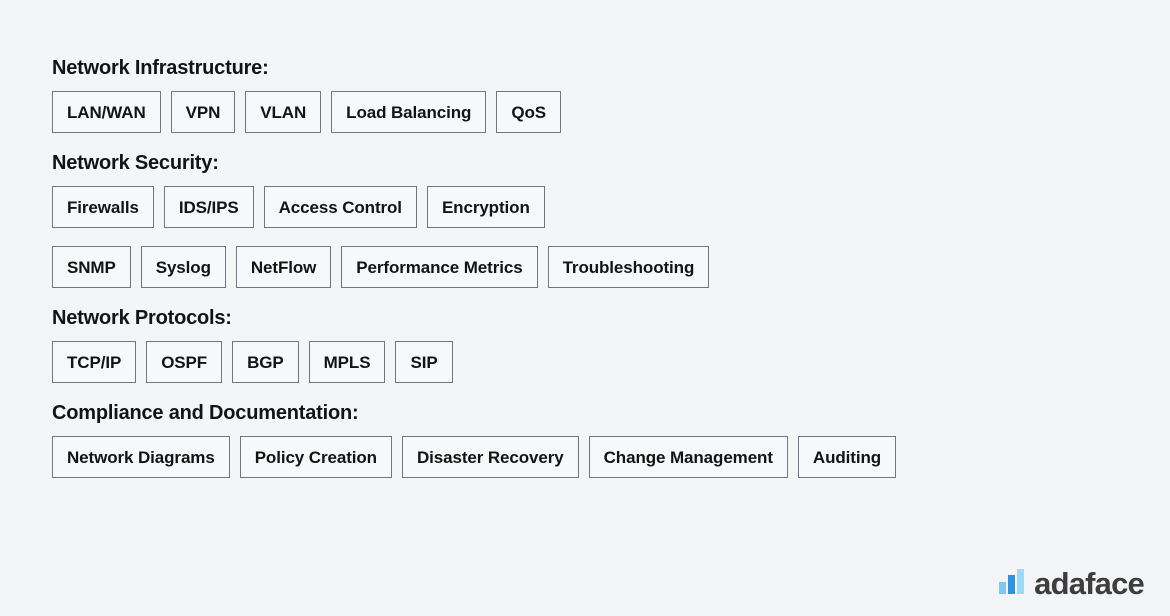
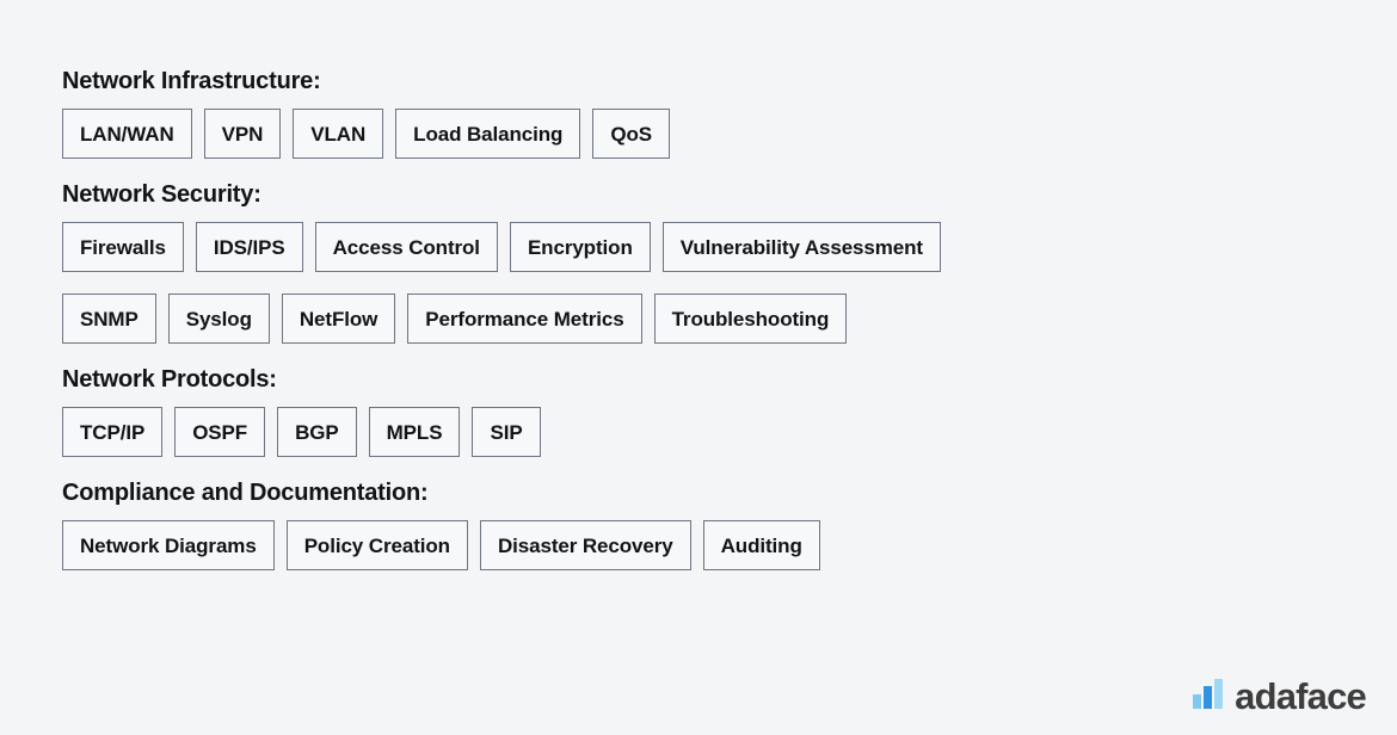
  Network Infrastructure:
  LAN/WAN
  VPN
  VLAN
  Load Balancing
  QoS
  Network Security:
  Firewalls
  IDS/IPS
  Access Control
  Encryption
+ Vulnerability Assessment
  SNMP
  Syslog
  NetFlow
  Performance Metrics
  Troubleshooting
  Network Protocols:
  TCP/IP
  OSPF
  BGP
  MPLS
  SIP
  Compliance and Documentation:
  Network Diagrams
  Policy Creation
  Disaster Recovery
- Change Management
  Auditing
  adaface
